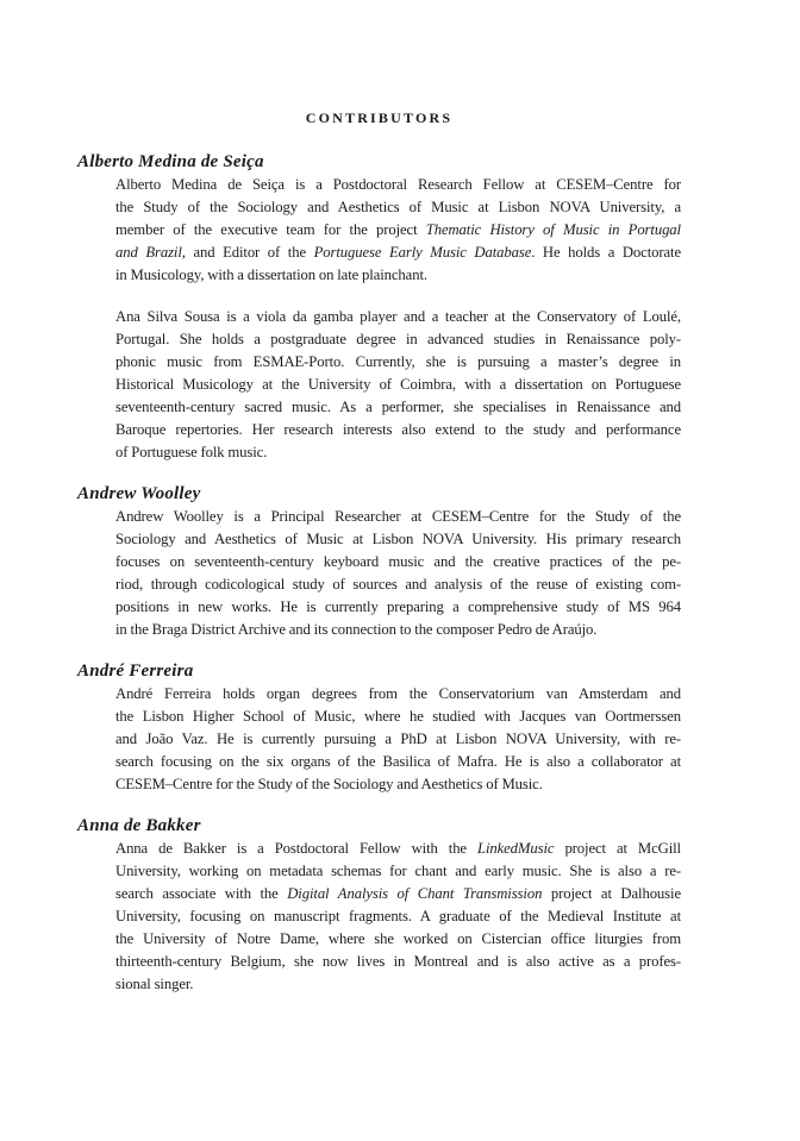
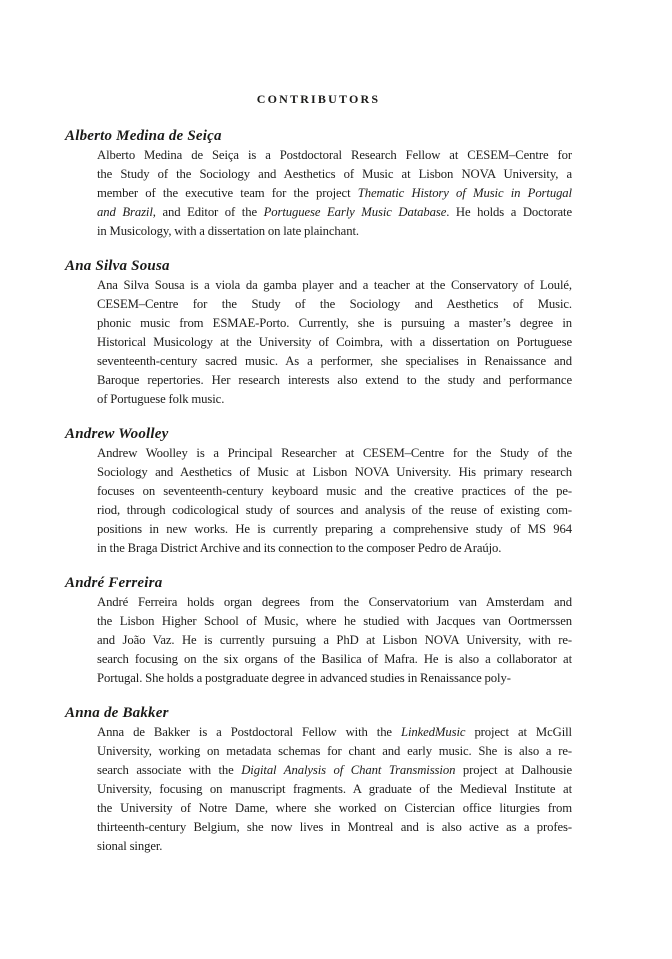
  CONTRIBUTORS
  Alberto Medina de Seiça
  Alberto Medina de Seiça is a Postdoctoral Research Fellow at CESEM–Centre for
  the Study of the Sociology and Aesthetics of Music at Lisbon NOVA University, a
  member of the executive team for the project Thematic History of Music in Portugal
  and Brazil, and Editor of the Portuguese Early Music Database. He holds a Doctorate
  in Musicology, with a dissertation on late plainchant.
+ Ana Silva Sousa
  Ana Silva Sousa is a viola da gamba player and a teacher at the Conservatory of Loulé,
- Portugal. She holds a postgraduate degree in advanced studies in Renaissance poly-
+ CESEM–Centre for the Study of the Sociology and Aesthetics of Music.
  phonic music from ESMAE-Porto. Currently, she is pursuing a master’s degree in
  Historical Musicology at the University of Coimbra, with a dissertation on Portuguese
  seventeenth-century sacred music. As a performer, she specialises in Renaissance and
  Baroque repertories. Her research interests also extend to the study and performance
  of Portuguese folk music.
  Andrew Woolley
  Andrew Woolley is a Principal Researcher at CESEM–Centre for the Study of the
  Sociology and Aesthetics of Music at Lisbon NOVA University. His primary research
  focuses on seventeenth-century keyboard music and the creative practices of the pe-
  riod, through codicological study of sources and analysis of the reuse of existing com-
  positions in new works. He is currently preparing a comprehensive study of MS 964
  in the Braga District Archive and its connection to the composer Pedro de Araújo.
  André Ferreira
  André Ferreira holds organ degrees from the Conservatorium van Amsterdam and
  the Lisbon Higher School of Music, where he studied with Jacques van Oortmerssen
  and João Vaz. He is currently pursuing a PhD at Lisbon NOVA University, with re-
  search focusing on the six organs of the Basilica of Mafra. He is also a collaborator at
- CESEM–Centre for the Study of the Sociology and Aesthetics of Music.
+ Portugal. She holds a postgraduate degree in advanced studies in Renaissance poly-
  Anna de Bakker
  Anna de Bakker is a Postdoctoral Fellow with the LinkedMusic project at McGill
  University, working on metadata schemas for chant and early music. She is also a re-
  search associate with the Digital Analysis of Chant Transmission project at Dalhousie
  University, focusing on manuscript fragments. A graduate of the Medieval Institute at
  the University of Notre Dame, where she worked on Cistercian office liturgies from
  thirteenth-century Belgium, she now lives in Montreal and is also active as a profes-
  sional singer.
